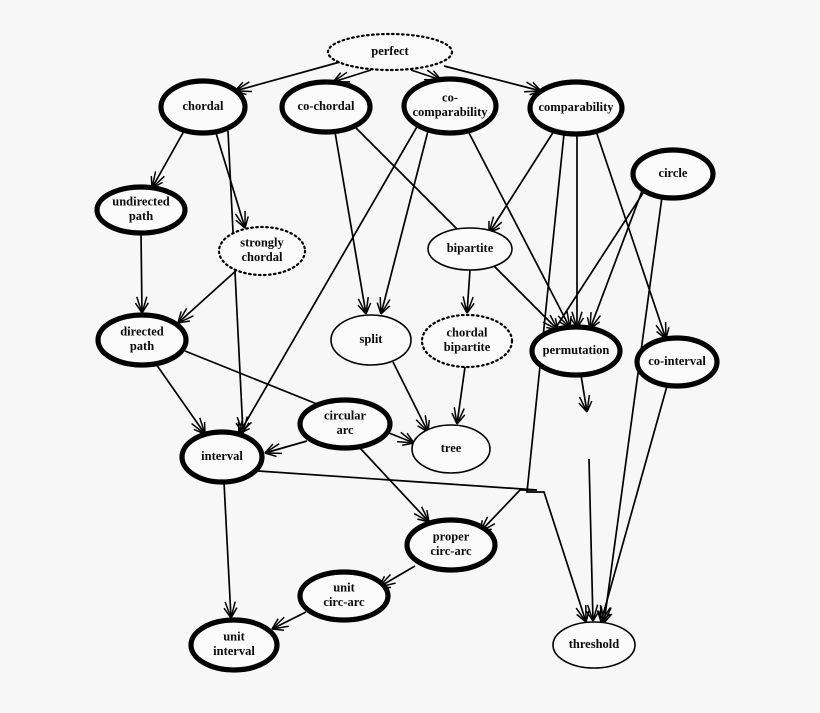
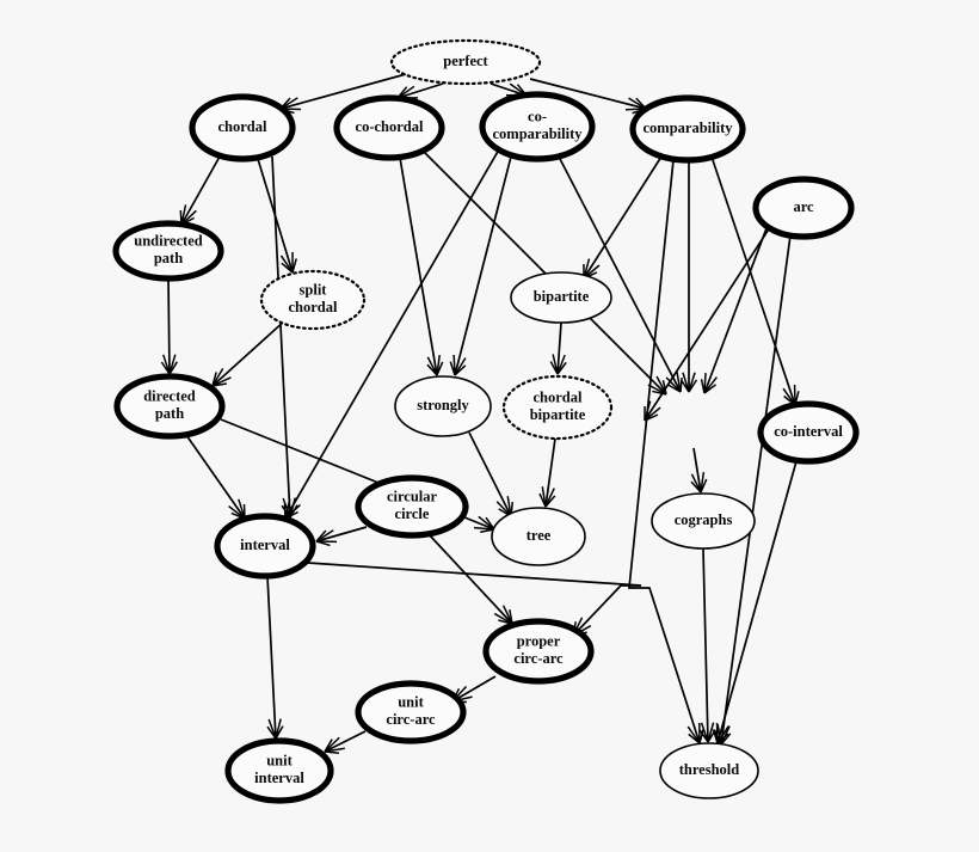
  perfect
  chordal
  co-chordal
  co-
  comparability
  comparability
- circle
+ arc
  undirected
  path
- strongly
+ split
  chordal
  bipartite
  directed
  path
- split
+ strongly
  chordal
  bipartite
- permutation
  co-interval
  circular
- arc
+ circle
  tree
  interval
+ cographs
  proper
  circ-arc
  unit
  circ-arc
  unit
  interval
  threshold
